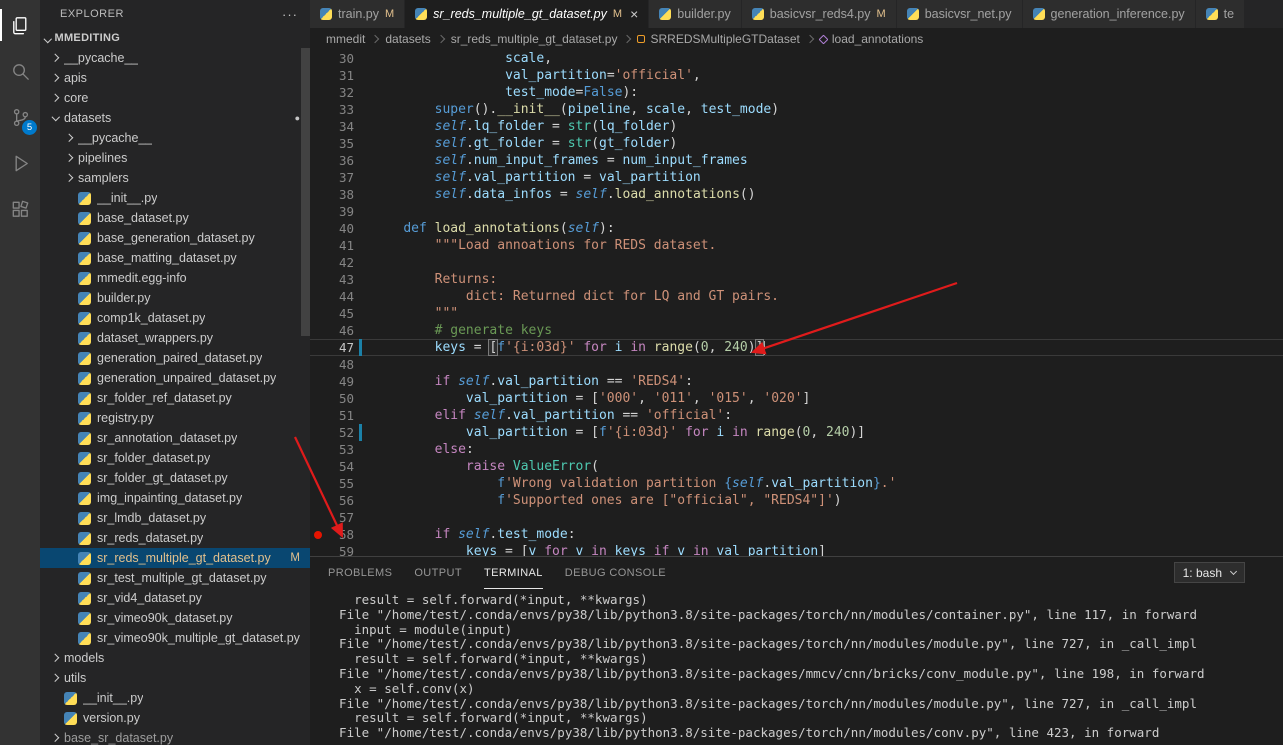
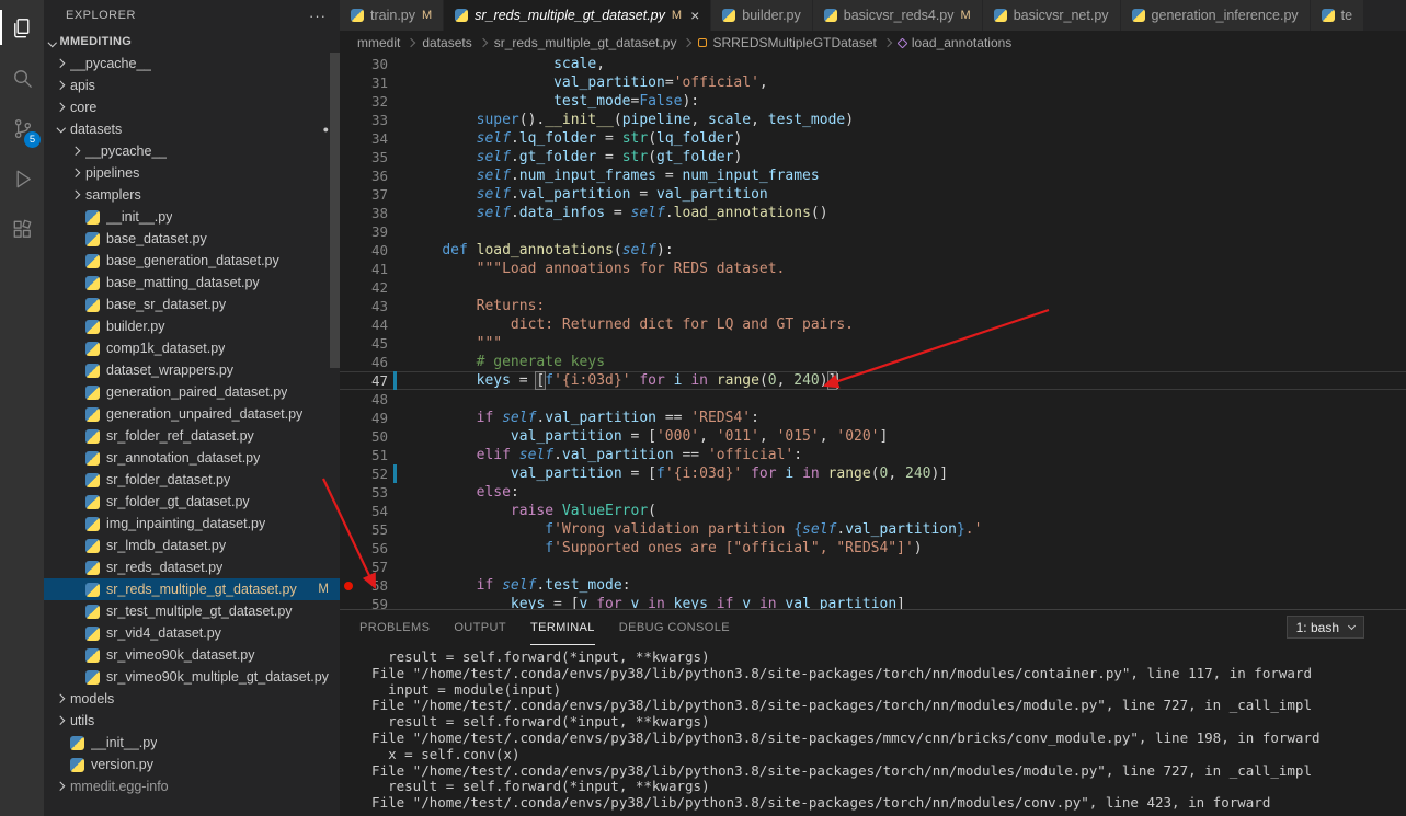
  5
  EXPLORER
  ···
  MMEDITING
  __pycache__
  apis
  core
  datasets
  ●
  __pycache__
  pipelines
  samplers
  __init__.py
  base_dataset.py
  base_generation_dataset.py
  base_matting_dataset.py
- mmedit.egg-info
+ base_sr_dataset.py
  builder.py
  comp1k_dataset.py
  dataset_wrappers.py
  generation_paired_dataset.py
  generation_unpaired_dataset.py
  sr_folder_ref_dataset.py
- registry.py
  sr_annotation_dataset.py
  sr_folder_dataset.py
  sr_folder_gt_dataset.py
  img_inpainting_dataset.py
  sr_lmdb_dataset.py
  sr_reds_dataset.py
  sr_reds_multiple_gt_dataset.py
  M
  sr_test_multiple_gt_dataset.py
  sr_vid4_dataset.py
  sr_vimeo90k_dataset.py
  sr_vimeo90k_multiple_gt_dataset.py
  models
  utils
  __init__.py
  version.py
- base_sr_dataset.py
+ mmedit.egg-info
  train.py
  M
  sr_reds_multiple_gt_dataset.py
  M
  ×
  builder.py
  basicvsr_reds4.py
  M
  basicvsr_net.py
  generation_inference.py
  te
  mmedit
  datasets
  sr_reds_multiple_gt_dataset.py
  SRREDSMultipleGTDataset
  load_annotations
  30
  scale,
  31
  val_partition='official',
  32
  test_mode=False):
  33
  super().__init__(pipeline, scale, test_mode)
  34
  self.lq_folder = str(lq_folder)
  35
  self.gt_folder = str(gt_folder)
  36
  self.num_input_frames = num_input_frames
  37
  self.val_partition = val_partition
  38
  self.data_infos = self.load_annotations()
  39
  40
  def load_annotations(self):
  41
  """Load annoations for REDS dataset.
  42
  43
  Returns:
  44
  dict: Returned dict for LQ and GT pairs.
  45
  """
  46
  # generate keys
  47
  keys = [f'{i:03d}' for i in range(0, 240)]
  48
  49
  if self.val_partition == 'REDS4':
  50
  val_partition = ['000', '011', '015', '020']
  51
  elif self.val_partition == 'official':
  52
  val_partition = [f'{i:03d}' for i in range(0, 240)]
  53
  else:
  54
  raise ValueError(
  55
  f'Wrong validation partition {self.val_partition}.'
  56
  f'Supported ones are ["official", "REDS4"]')
  57
  58
  if self.test_mode:
  59
  keys = [v for v in keys if v in val_partition]
  PROBLEMS
  OUTPUT
  TERMINAL
  DEBUG CONSOLE
  1: bash
  result = self.forward(*input, **kwargs)
  File "/home/test/.conda/envs/py38/lib/python3.8/site-packages/torch/nn/modules/container.py", line 117, in forward
  input = module(input)
  File "/home/test/.conda/envs/py38/lib/python3.8/site-packages/torch/nn/modules/module.py", line 727, in _call_impl
  result = self.forward(*input, **kwargs)
  File "/home/test/.conda/envs/py38/lib/python3.8/site-packages/mmcv/cnn/bricks/conv_module.py", line 198, in forward
  x = self.conv(x)
  File "/home/test/.conda/envs/py38/lib/python3.8/site-packages/torch/nn/modules/module.py", line 727, in _call_impl
  result = self.forward(*input, **kwargs)
  File "/home/test/.conda/envs/py38/lib/python3.8/site-packages/torch/nn/modules/conv.py", line 423, in forward
